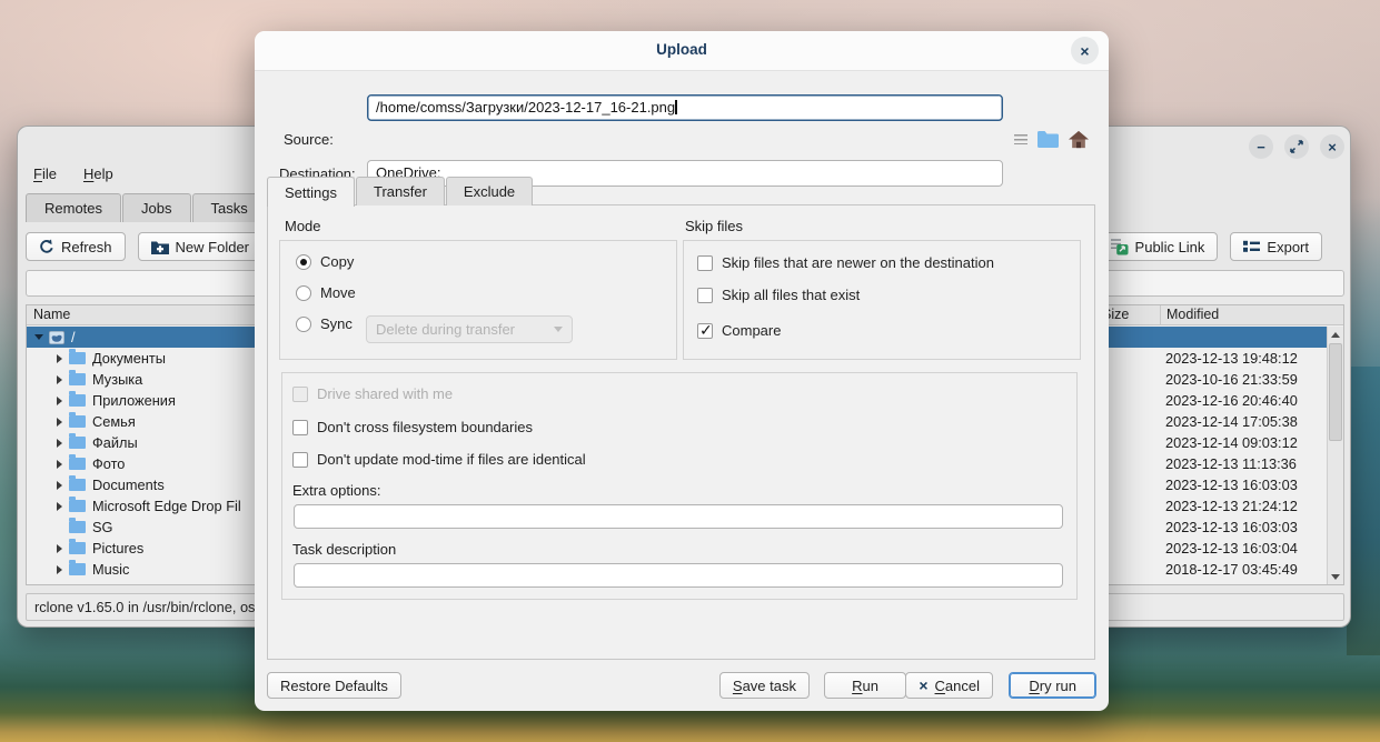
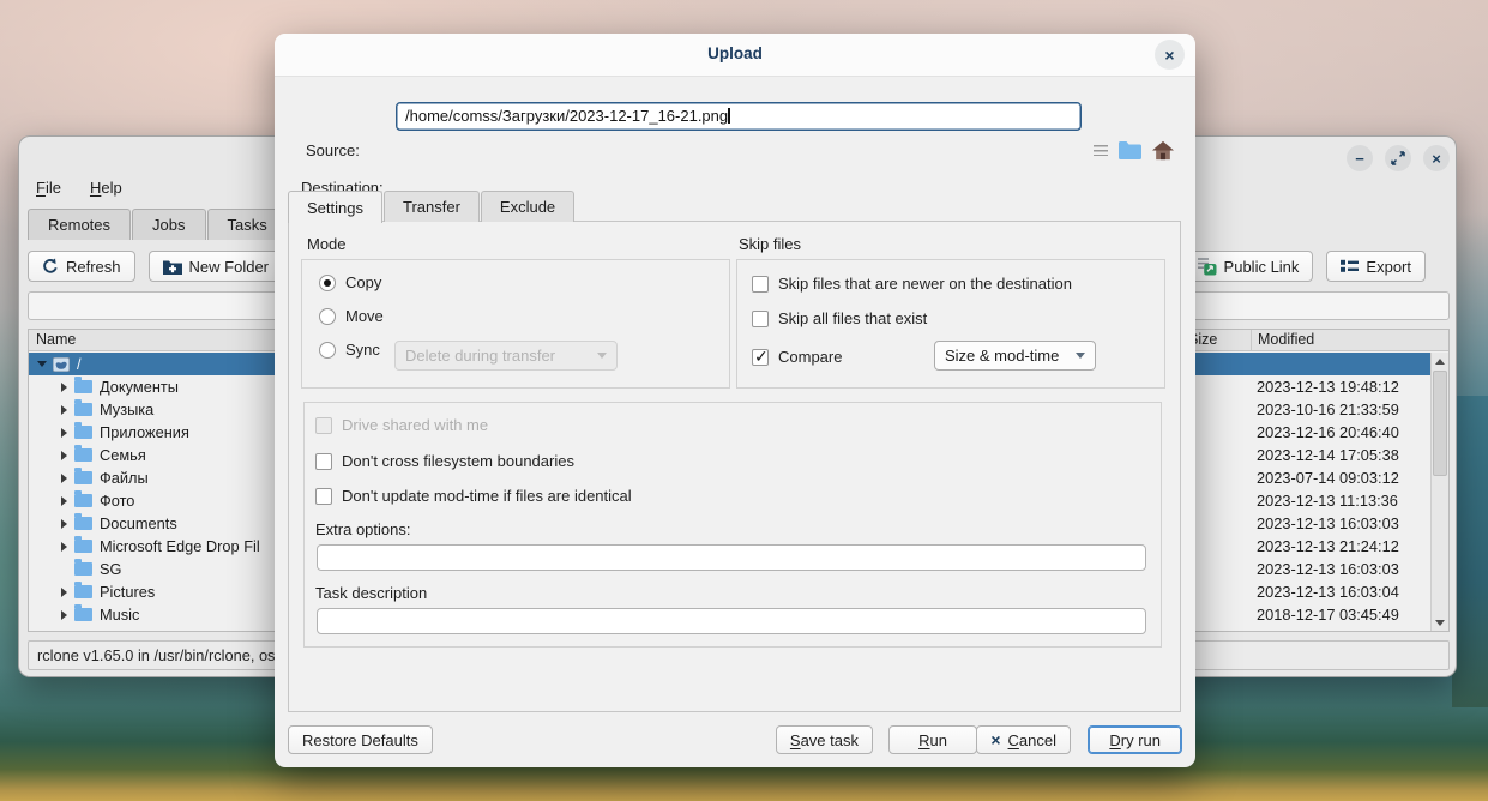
  −
  ×
  File
  Help
  Remotes
  Jobs
  Tasks
  Refresh
  New Folder
  Public Link
  Export
  Name
  ize
  Modified
  /
  Документы
  2023-12-13 19:48:12
  Музыка
  2023-10-16 21:33:59
  Приложения
  2023-12-16 20:46:40
  Семья
  2023-12-14 17:05:38
  Файлы
- 2023-12-14 09:03:12
+ 2023-07-14 09:03:12
  Фото
  2023-12-13 11:13:36
  Documents
  2023-12-13 16:03:03
  Microsoft Edge Drop Fil
  2023-12-13 21:24:12
  SG
  2023-12-13 16:03:03
  Pictures
  2023-12-13 16:03:04
  Music
  2018-12-17 03:45:49
  rclone v1.65.0 in /usr/bin/rclone, os
  Upload
  ×
  Source:
  /home/comss/Загрузки/2023-12-17_16-21.png
  Destination:
- OneDrive:
  Settings
  Transfer
  Exclude
  Mode
  Copy
  Move
  Sync
  Delete during transfer
  Skip files
  Skip files that are newer on the destination
  Skip all files that exist
  Compare
+ Size & mod-time
  Drive shared with me
  Don't cross filesystem boundaries
  Don't update mod-time if files are identical
  Extra options:
  Task description
  Restore Defaults
  Save task
  Run
  ×
  Cancel
  Dry run
